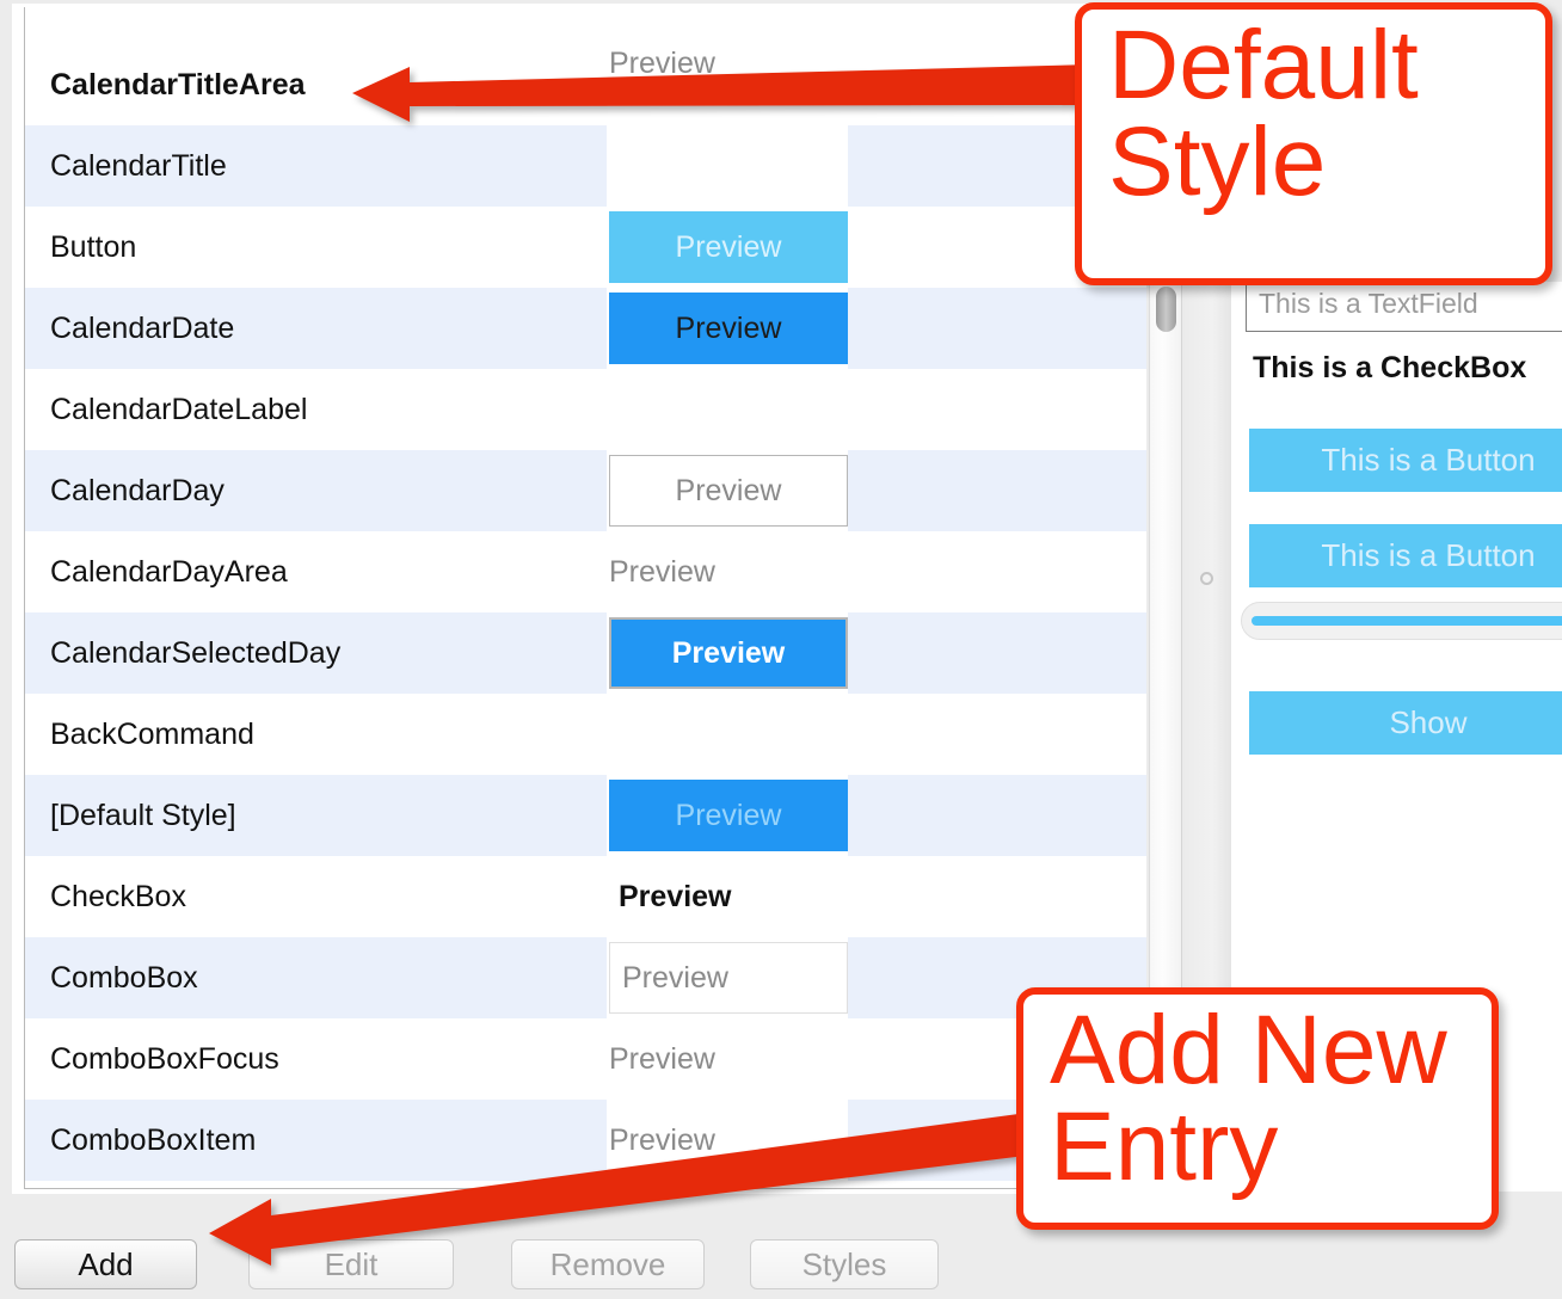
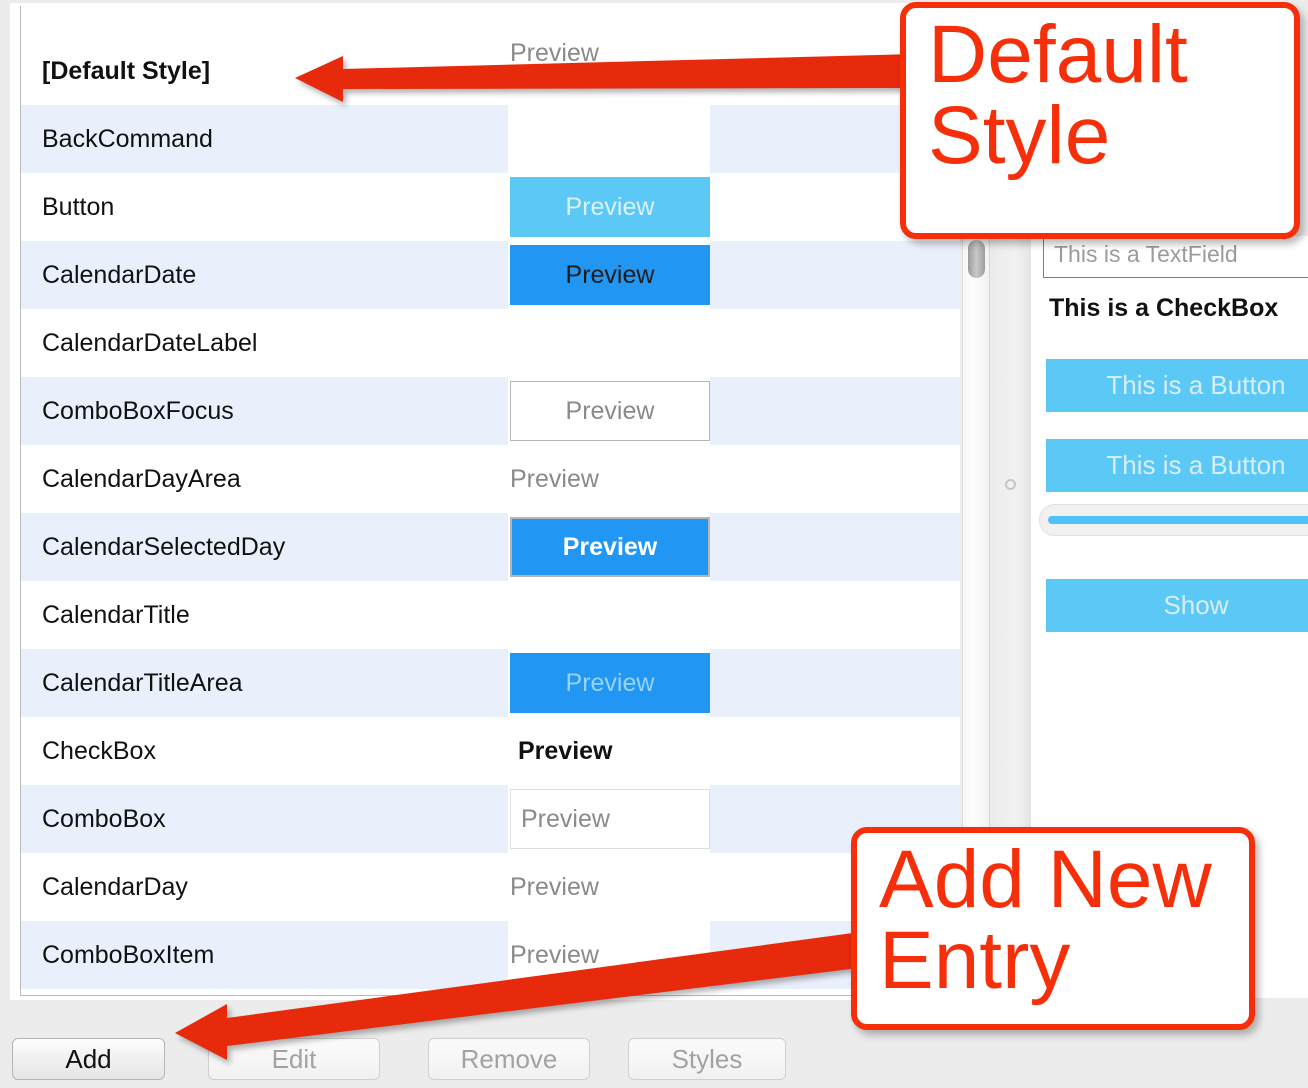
- CalendarTitleArea
+ [Default Style]
  Preview
- CalendarTitle
+ BackCommand
  Button
  Preview
  CalendarDate
  Preview
  CalendarDateLabel
- CalendarDay
+ ComboBoxFocus
  Preview
  CalendarDayArea
  Preview
  CalendarSelectedDay
  Preview
- BackCommand
+ CalendarTitle
- [Default Style]
+ CalendarTitleArea
  Preview
  CheckBox
  Preview
  ComboBox
  Preview
- ComboBoxFocus
+ CalendarDay
  Preview
  ComboBoxItem
  Preview
  This is a TextField
  This is a CheckBox
  This is a Button
  This is a Button
  Show
  Add
  Edit
  Remove
  Styles
  Default Style
  Add New Entry
